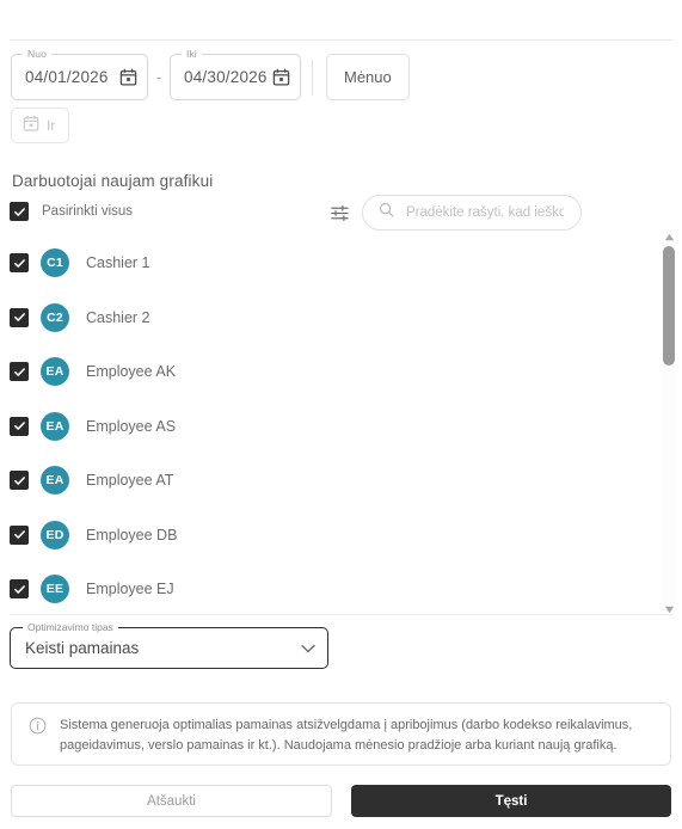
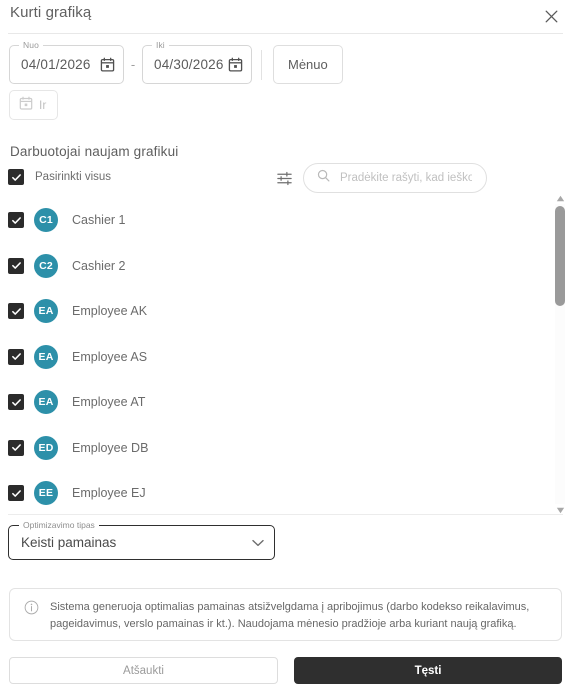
+ Kurti grafiką
  Nuo
  04/01/2026
  -
  Iki
  04/30/2026
  Mėnuo
  Ir
  Darbuotojai naujam grafikui
  Pasirinkti visus
  Pradėkite rašyti, kad ieško
  C1
  Cashier 1
  C2
  Cashier 2
  EA
  Employee AK
  EA
  Employee AS
  EA
  Employee AT
  ED
  Employee DB
  EE
  Employee EJ
  Optimizavimo tipas
  Keisti pamainas
  Sistema generuoja optimalias pamainas atsižvelgdama į apribojimus (darbo kodekso reikalavimus, pageidavimus, verslo pamainas ir kt.). Naudojama mėnesio pradžioje arba kuriant naują grafiką.
  Atšaukti
  Tęsti
